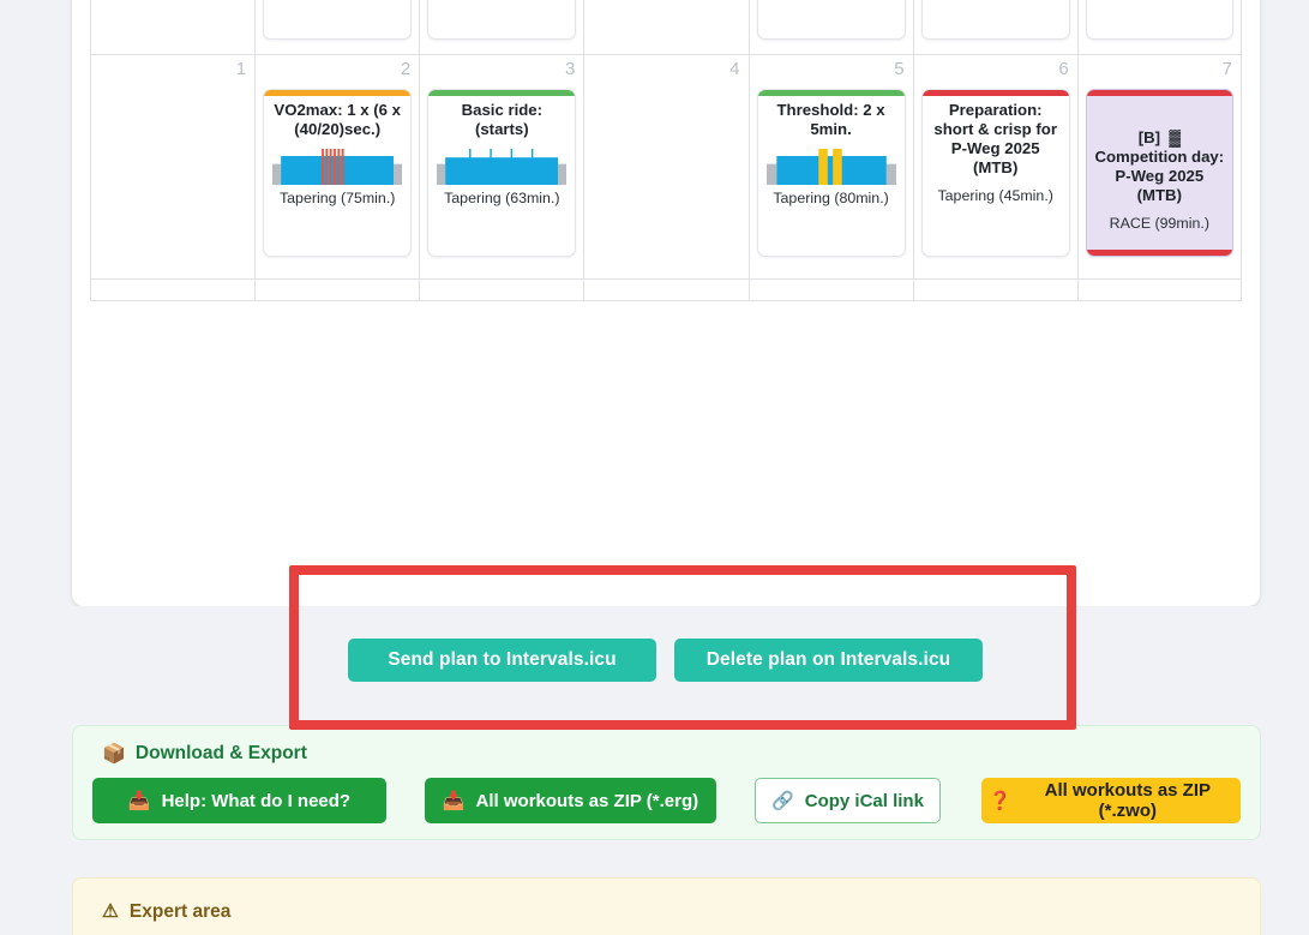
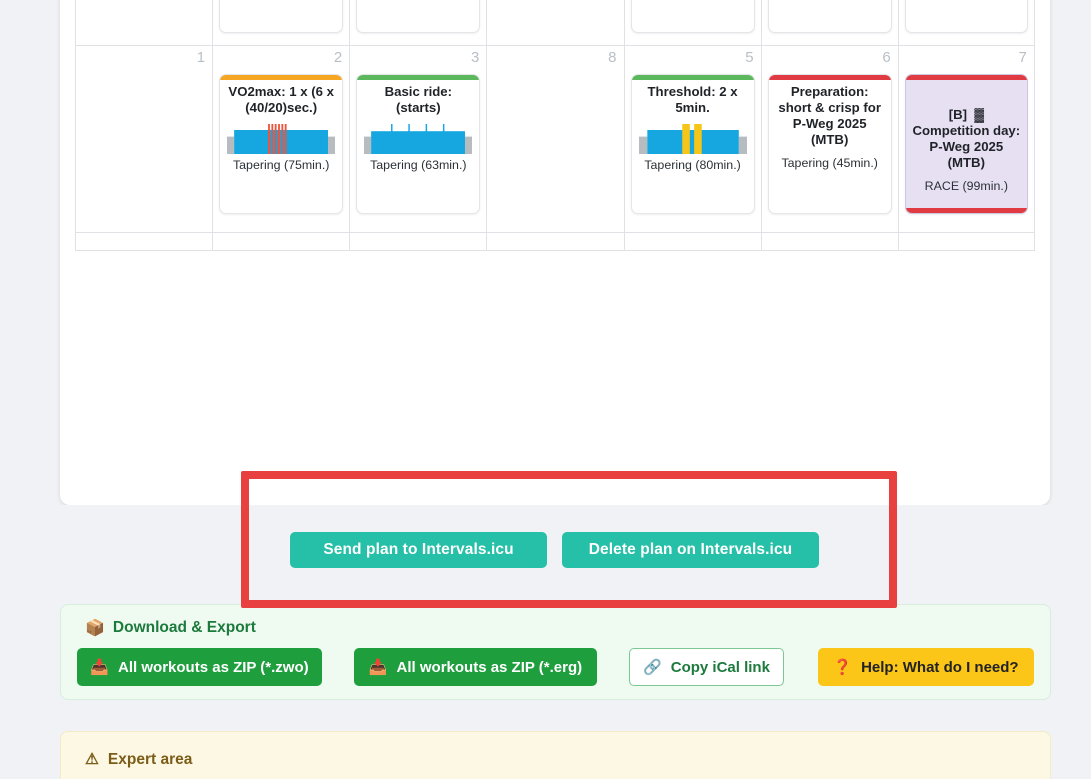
  1
  2
  VO2max: 1 x (6 x (40/20)sec.)
  Tapering (75min.)
  3
  Basic ride: (starts)
  Tapering (63min.)
- 4
+ 8
  5
  Threshold: 2 x 5min.
  Tapering (80min.)
  6
  Preparation: short & crisp for P-Weg 2025 (MTB)
  Tapering (45min.)
  7
  [B] ▓ Competition day: P-Weg 2025 (MTB)
  RACE (99min.)
  Send plan to Intervals.icu
  Delete plan on Intervals.icu
  📦
  Download & Export
  📥
- Help: What do I need?
+ All workouts as ZIP (*.zwo)
  📥
  All workouts as ZIP (*.erg)
  🔗
  Copy iCal link
  ❓
- All workouts as ZIP (*.zwo)
+ Help: What do I need?
  ⚠
  Expert area
